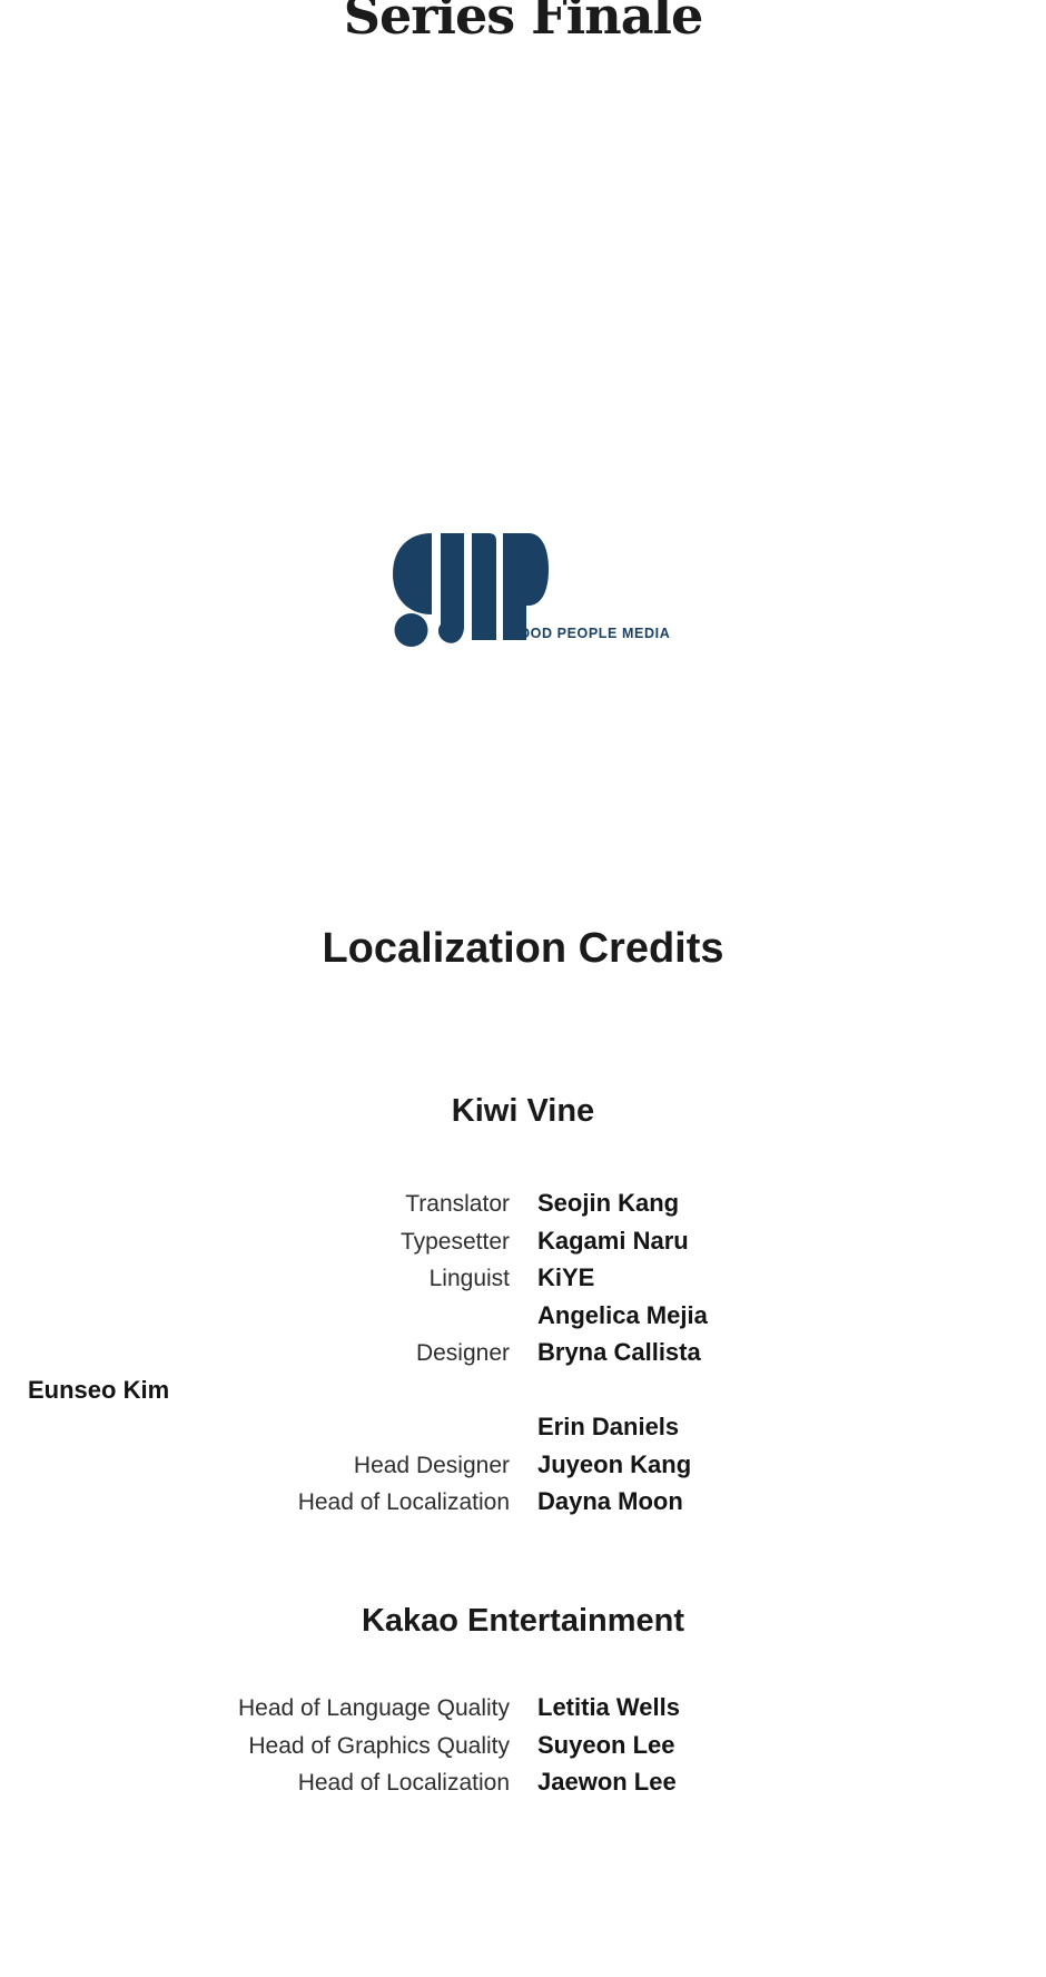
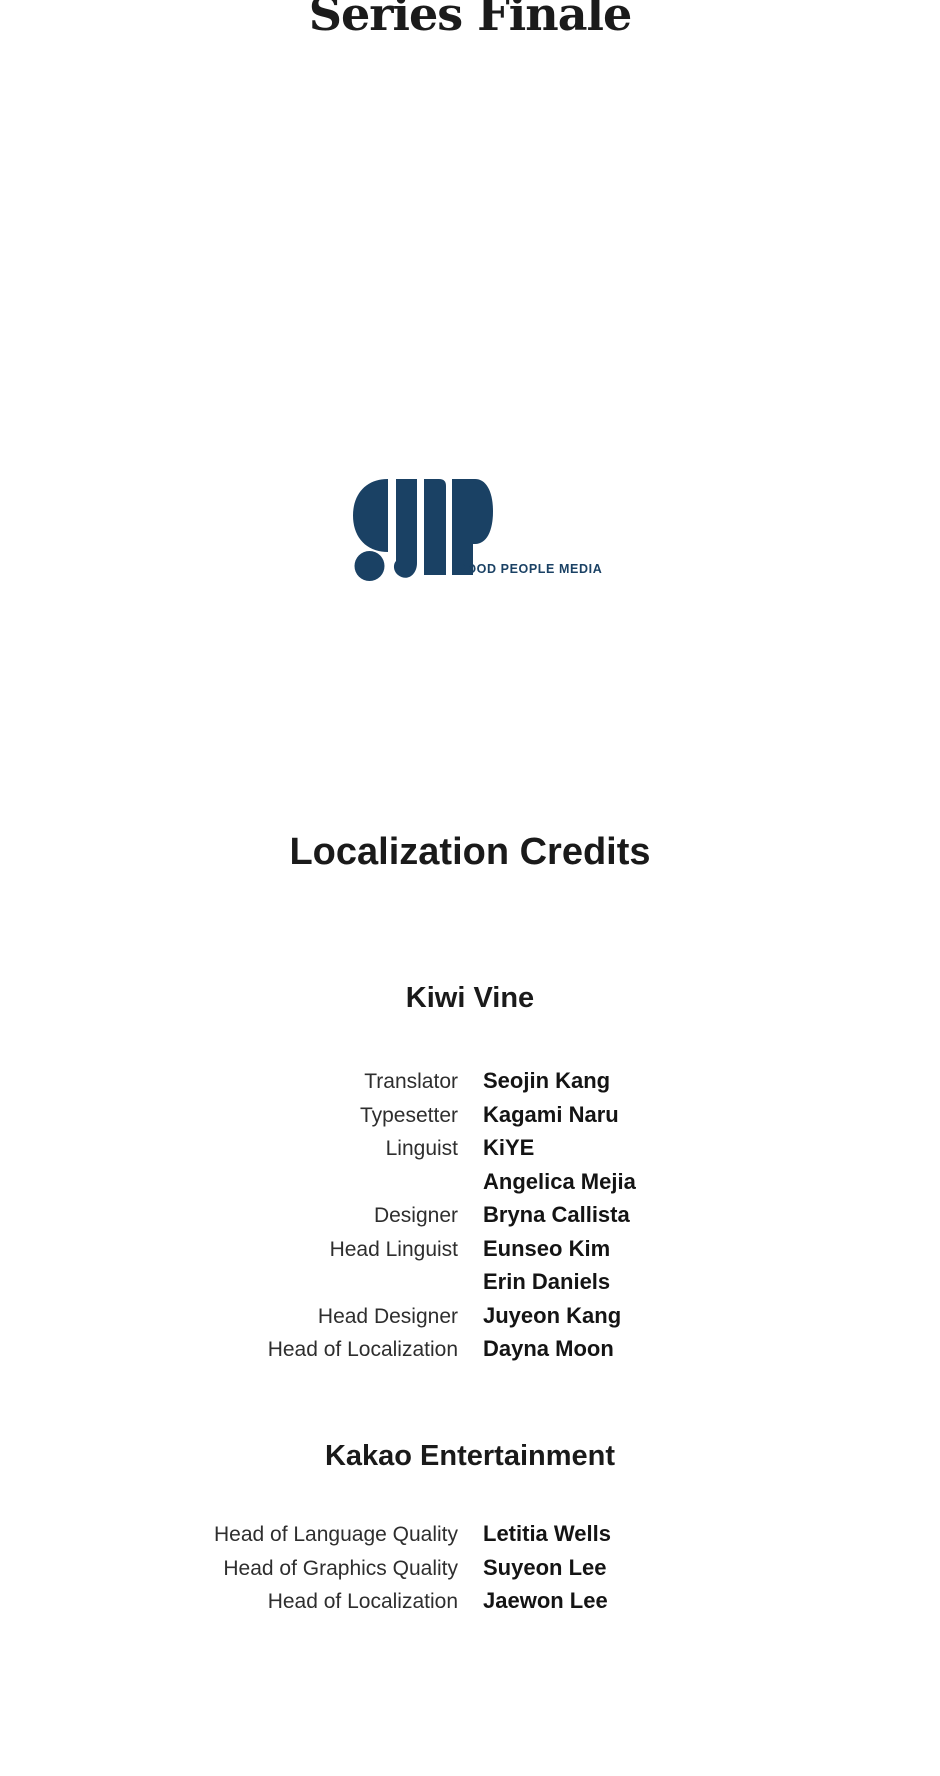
  Series Finale
  GOOD PEOPLE MEDIA
  Localization Credits
  Kiwi Vine
  Translator
  Seojin Kang
  Typesetter
  Kagami Naru
  Linguist
  KiYE
  Angelica Mejia
  Designer
  Bryna Callista
+ Head Linguist
  Eunseo Kim
  Erin Daniels
  Head Designer
  Juyeon Kang
  Head of Localization
  Dayna Moon
  Kakao Entertainment
  Head of Language Quality
  Letitia Wells
  Head of Graphics Quality
  Suyeon Lee
  Head of Localization
  Jaewon Lee
